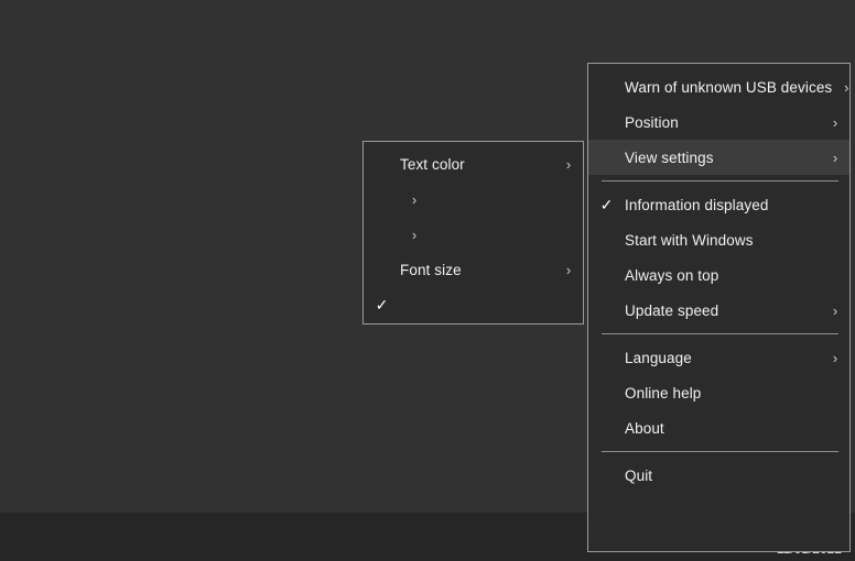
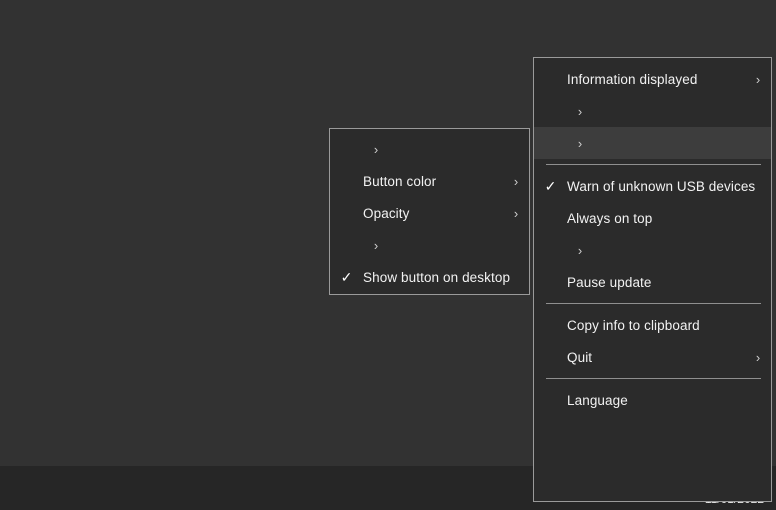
- Text color
  ›
+ Button color
  ›
+ Opacity
  ›
- Font size
  ›
  ✓
+ Show button on desktop
- Warn of unknown USB devices
+ Information displayed
  ›
- Position
  ›
- View settings
  ›
  ✓
- Information displayed
+ Warn of unknown USB devices
- Start with Windows
  Always on top
- Update speed
  ›
+ Pause update
+ Copy info to clipboard
- Language
+ Quit
  ›
- Online help
- About
- Quit
+ Language
